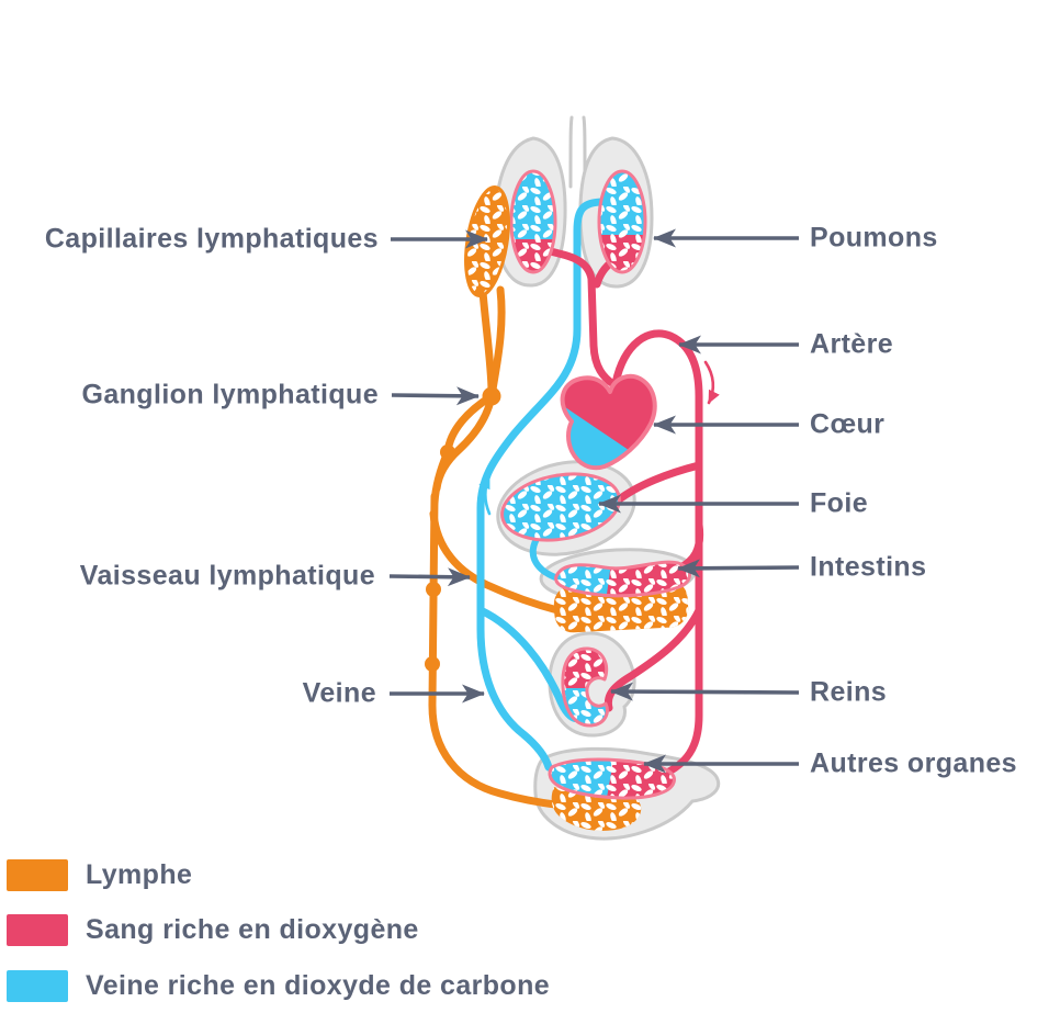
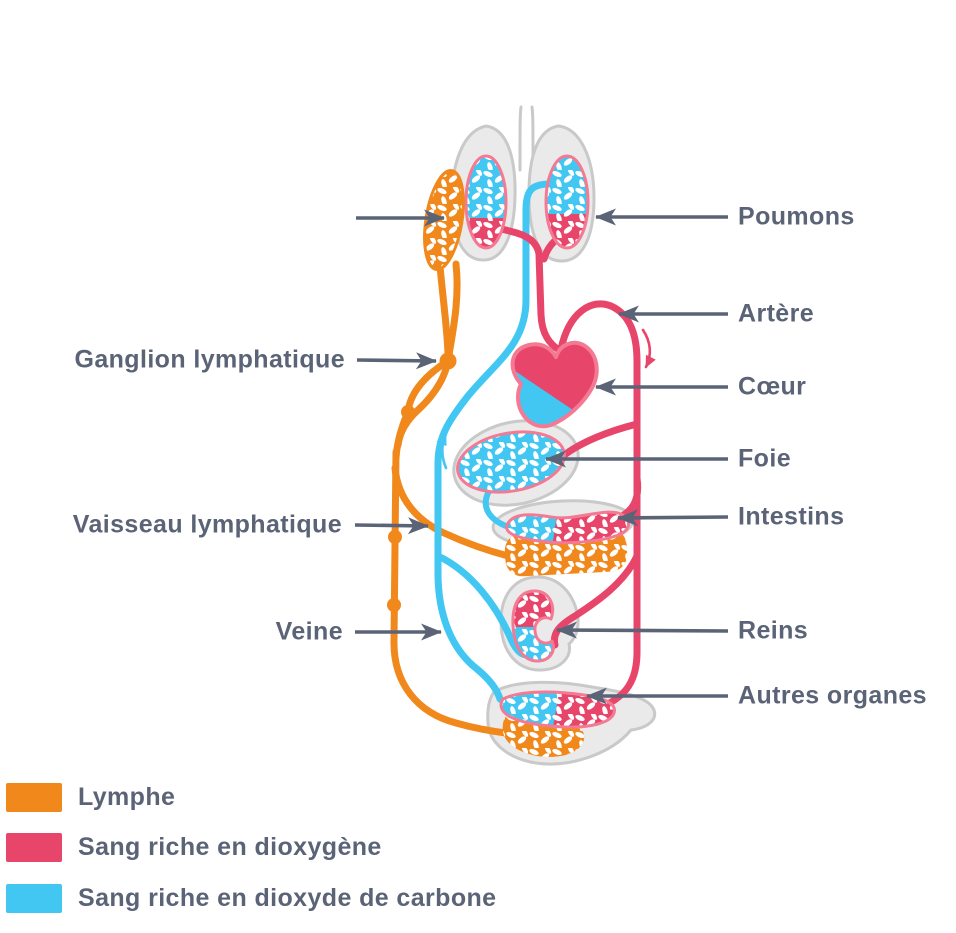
- Capillaires lymphatiques
  Ganglion lymphatique
  Vaisseau lymphatique
  Veine
  Poumons
  Artère
  Cœur
  Foie
  Intestins
  Reins
  Autres organes
  Lymphe
  Sang riche en dioxygène
- Veine riche en dioxyde de carbone
+ Sang riche en dioxyde de carbone
